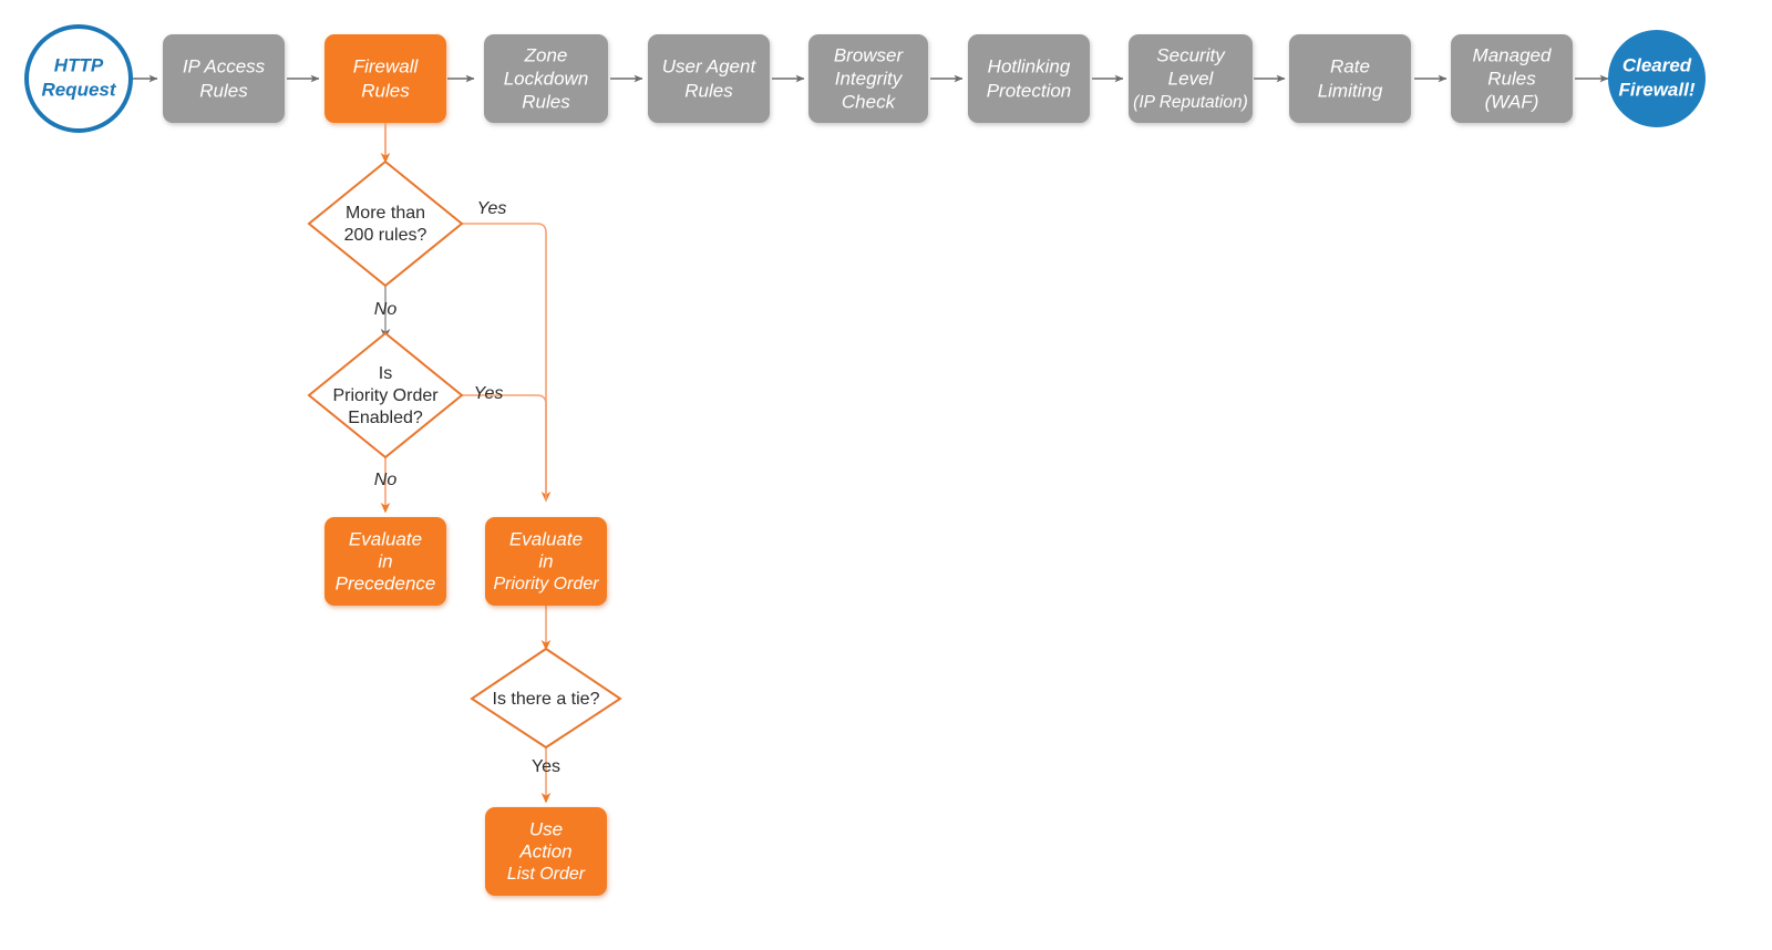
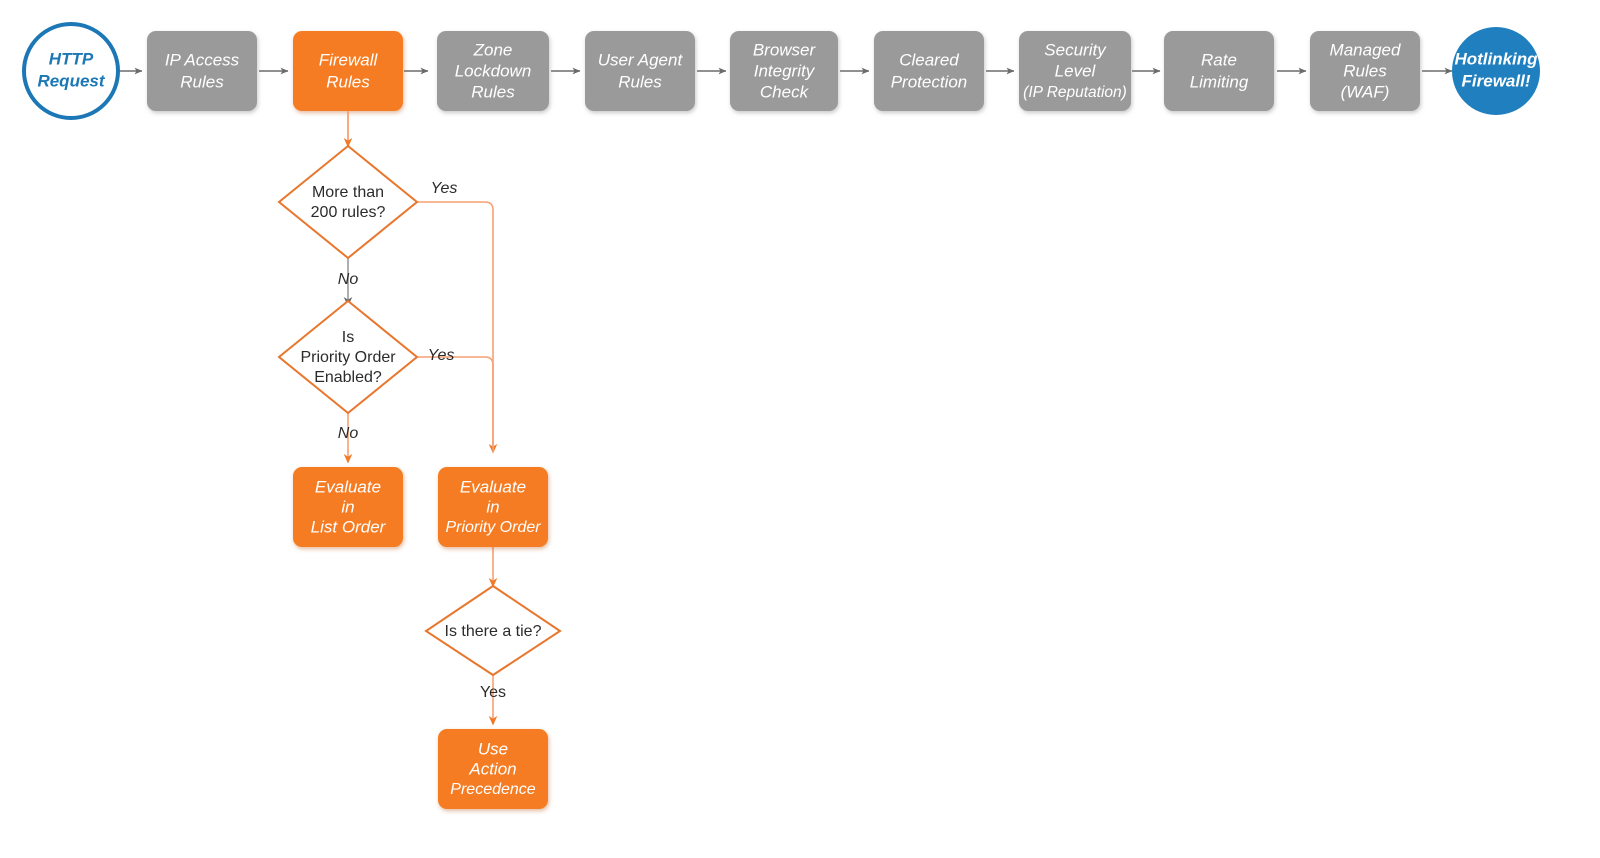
  HTTP
  Request
  IP Access
  Rules
  Firewall
  Rules
  Zone
  Lockdown
  Rules
  User Agent
  Rules
  Browser
  Integrity
  Check
- Hotlinking
+ Cleared
  Protection
  Security
  Level
  (IP Reputation)
  Rate
  Limiting
  Managed
  Rules
  (WAF)
- Cleared
+ Hotlinking
  Firewall!
  Yes
  No
  Yes
  No
  Yes
  More than
  200 rules?
  Is
  Priority Order
  Enabled?
  Is there a tie?
  Evaluate
  in
- Precedence
+ List Order
  Evaluate
  in
  Priority Order
  Use
  Action
- List Order
+ Precedence
